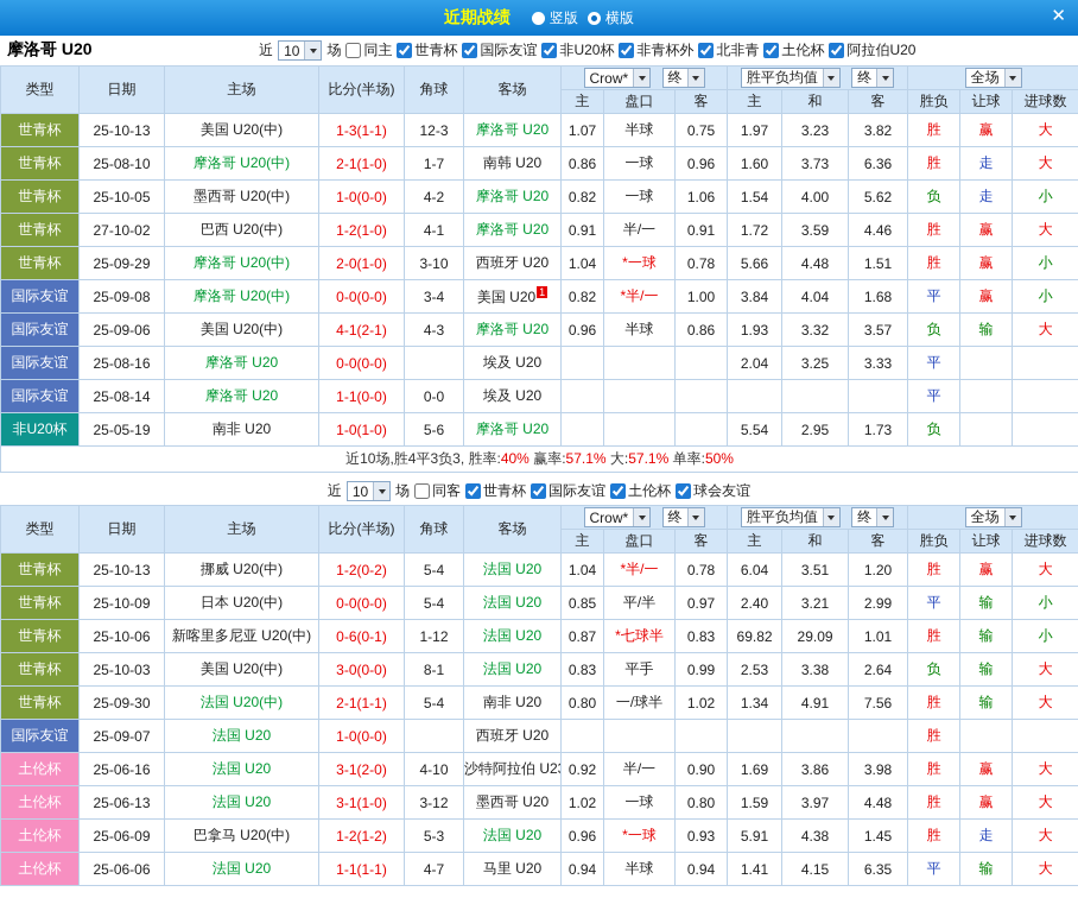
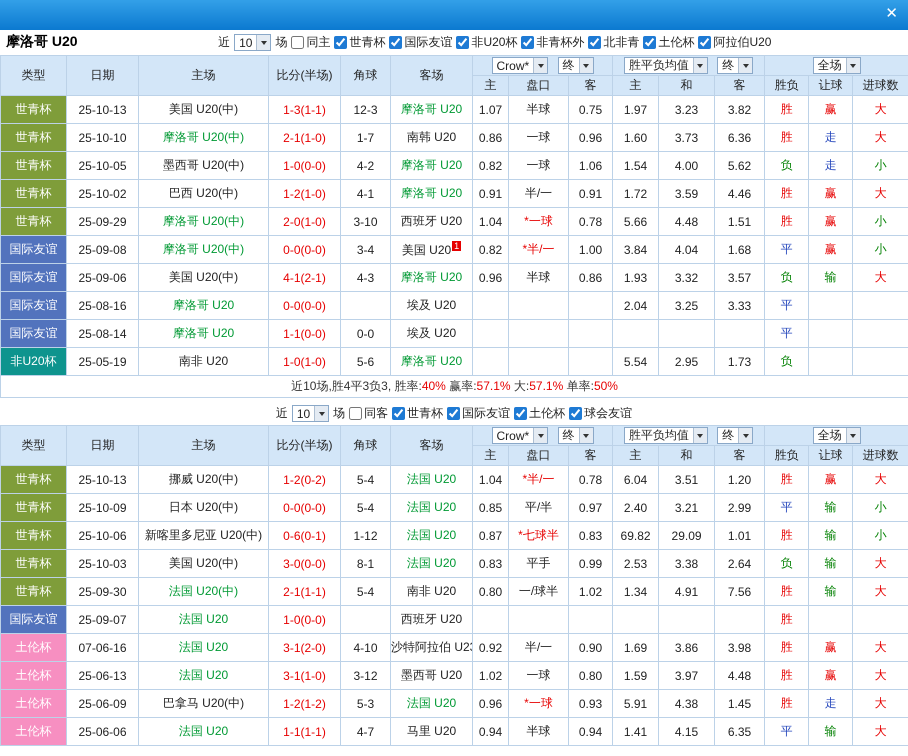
- 近期战绩
- 竖版
- 横版
  ✕
  摩洛哥 U20
  近
  10
  场
  同主
  世青杯
  国际友谊
  非U20杯
  非青杯外
  北非青
  土伦杯
  阿拉伯U20
  类型	日期	主场	比分(半场)	角球	客场	Crow* 终	胜平负均值 终	全场
  主	盘口	客	主	和	客	胜负	让球	进球数
  世青杯	25-10-13	美国 U20(中)	1-3(1-1)	12-3	摩洛哥 U20	1.07	半球	0.75	1.97	3.23	3.82	胜	赢	大
- 世青杯	25-08-10	摩洛哥 U20(中)	2-1(1-0)	1-7	南韩 U20	0.86	一球	0.96	1.60	3.73	6.36	胜	走	大
+ 世青杯	25-10-10	摩洛哥 U20(中)	2-1(1-0)	1-7	南韩 U20	0.86	一球	0.96	1.60	3.73	6.36	胜	走	大
  世青杯	25-10-05	墨西哥 U20(中)	1-0(0-0)	4-2	摩洛哥 U20	0.82	一球	1.06	1.54	4.00	5.62	负	走	小
- 世青杯	27-10-02	巴西 U20(中)	1-2(1-0)	4-1	摩洛哥 U20	0.91	半/一	0.91	1.72	3.59	4.46	胜	赢	大
+ 世青杯	25-10-02	巴西 U20(中)	1-2(1-0)	4-1	摩洛哥 U20	0.91	半/一	0.91	1.72	3.59	4.46	胜	赢	大
  世青杯	25-09-29	摩洛哥 U20(中)	2-0(1-0)	3-10	西班牙 U20	1.04	*一球	0.78	5.66	4.48	1.51	胜	赢	小
  国际友谊	25-09-08	摩洛哥 U20(中)	0-0(0-0)	3-4	美国 U20 1	0.82	*半/一	1.00	3.84	4.04	1.68	平	赢	小
  国际友谊	25-09-06	美国 U20(中)	4-1(2-1)	4-3	摩洛哥 U20	0.96	半球	0.86	1.93	3.32	3.57	负	输	大
  国际友谊	25-08-16	摩洛哥 U20	0-0(0-0)		埃及 U20				2.04	3.25	3.33	平
  国际友谊	25-08-14	摩洛哥 U20	1-1(0-0)	0-0	埃及 U20							平
  非U20杯	25-05-19	南非 U20	1-0(1-0)	5-6	摩洛哥 U20				5.54	2.95	1.73	负
  近10场,胜4平3负3, 胜率:40% 赢率:57.1% 大:57.1% 单率:50%
  近
  10
  场
  同客
  世青杯
  国际友谊
  土伦杯
  球会友谊
  类型	日期	主场	比分(半场)	角球	客场	Crow* 终	胜平负均值 终	全场
  主	盘口	客	主	和	客	胜负	让球	进球数
  世青杯	25-10-13	挪威 U20(中)	1-2(0-2)	5-4	法国 U20	1.04	*半/一	0.78	6.04	3.51	1.20	胜	赢	大
  世青杯	25-10-09	日本 U20(中)	0-0(0-0)	5-4	法国 U20	0.85	平/半	0.97	2.40	3.21	2.99	平	输	小
  世青杯	25-10-06	新喀里多尼亚 U20(中)	0-6(0-1)	1-12	法国 U20	0.87	*七球半	0.83	69.82	29.09	1.01	胜	输	小
  世青杯	25-10-03	美国 U20(中)	3-0(0-0)	8-1	法国 U20	0.83	平手	0.99	2.53	3.38	2.64	负	输	大
  世青杯	25-09-30	法国 U20(中)	2-1(1-1)	5-4	南非 U20	0.80	一/球半	1.02	1.34	4.91	7.56	胜	输	大
  国际友谊	25-09-07	法国 U20	1-0(0-0)		西班牙 U20							胜
- 土伦杯	25-06-16	法国 U20	3-1(2-0)	4-10	沙特阿拉伯 U2	0.92	半/一	0.90	1.69	3.86	3.98	胜	赢	大
+ 土伦杯	07-06-16	法国 U20	3-1(2-0)	4-10	沙特阿拉伯 U2	0.92	半/一	0.90	1.69	3.86	3.98	胜	赢	大
  土伦杯	25-06-13	法国 U20	3-1(1-0)	3-12	墨西哥 U20	1.02	一球	0.80	1.59	3.97	4.48	胜	赢	大
  土伦杯	25-06-09	巴拿马 U20(中)	1-2(1-2)	5-3	法国 U20	0.96	*一球	0.93	5.91	4.38	1.45	胜	走	大
  土伦杯	25-06-06	法国 U20	1-1(1-1)	4-7	马里 U20	0.94	半球	0.94	1.41	4.15	6.35	平	输	大
